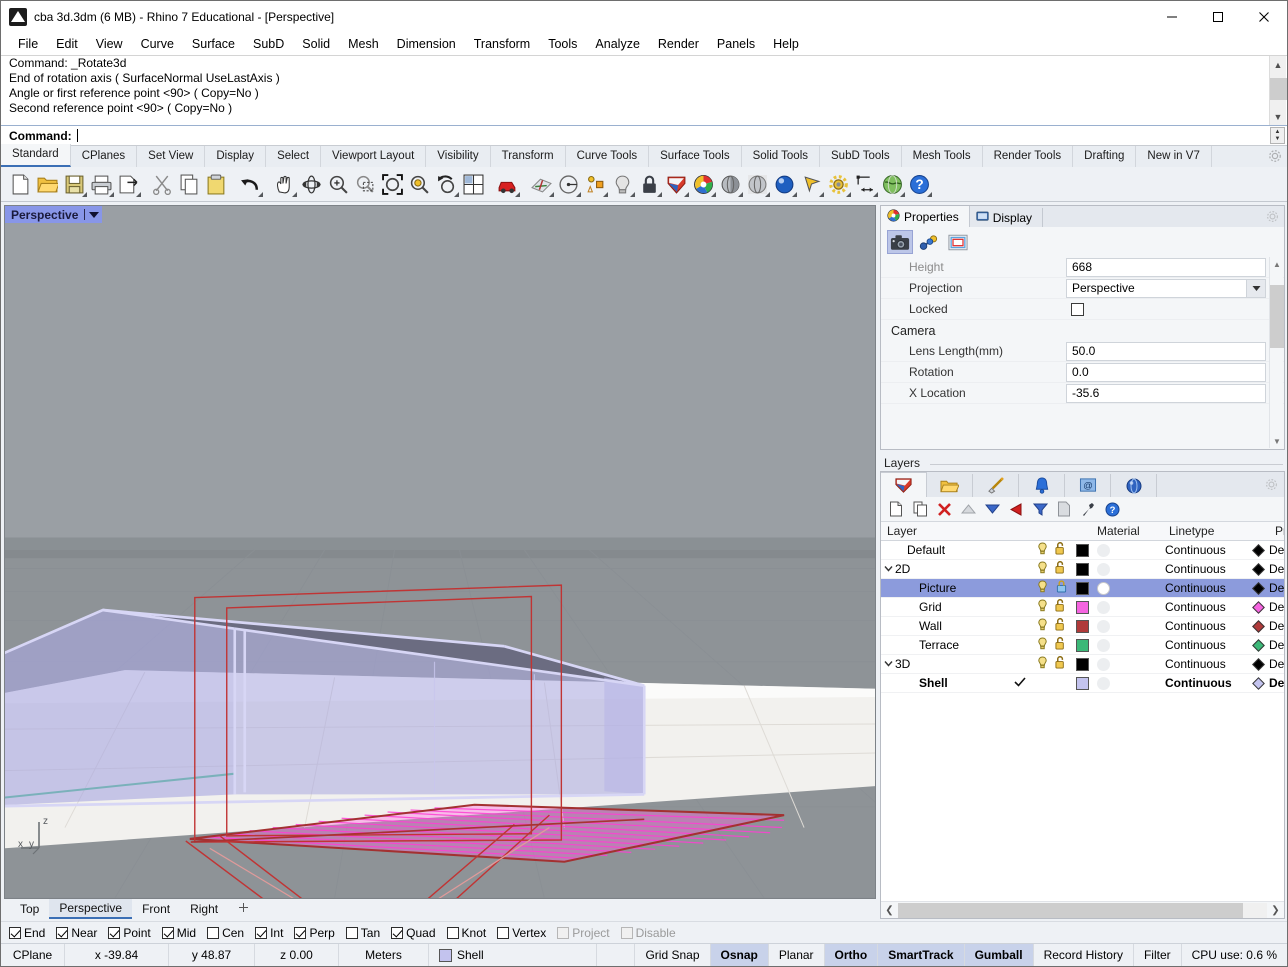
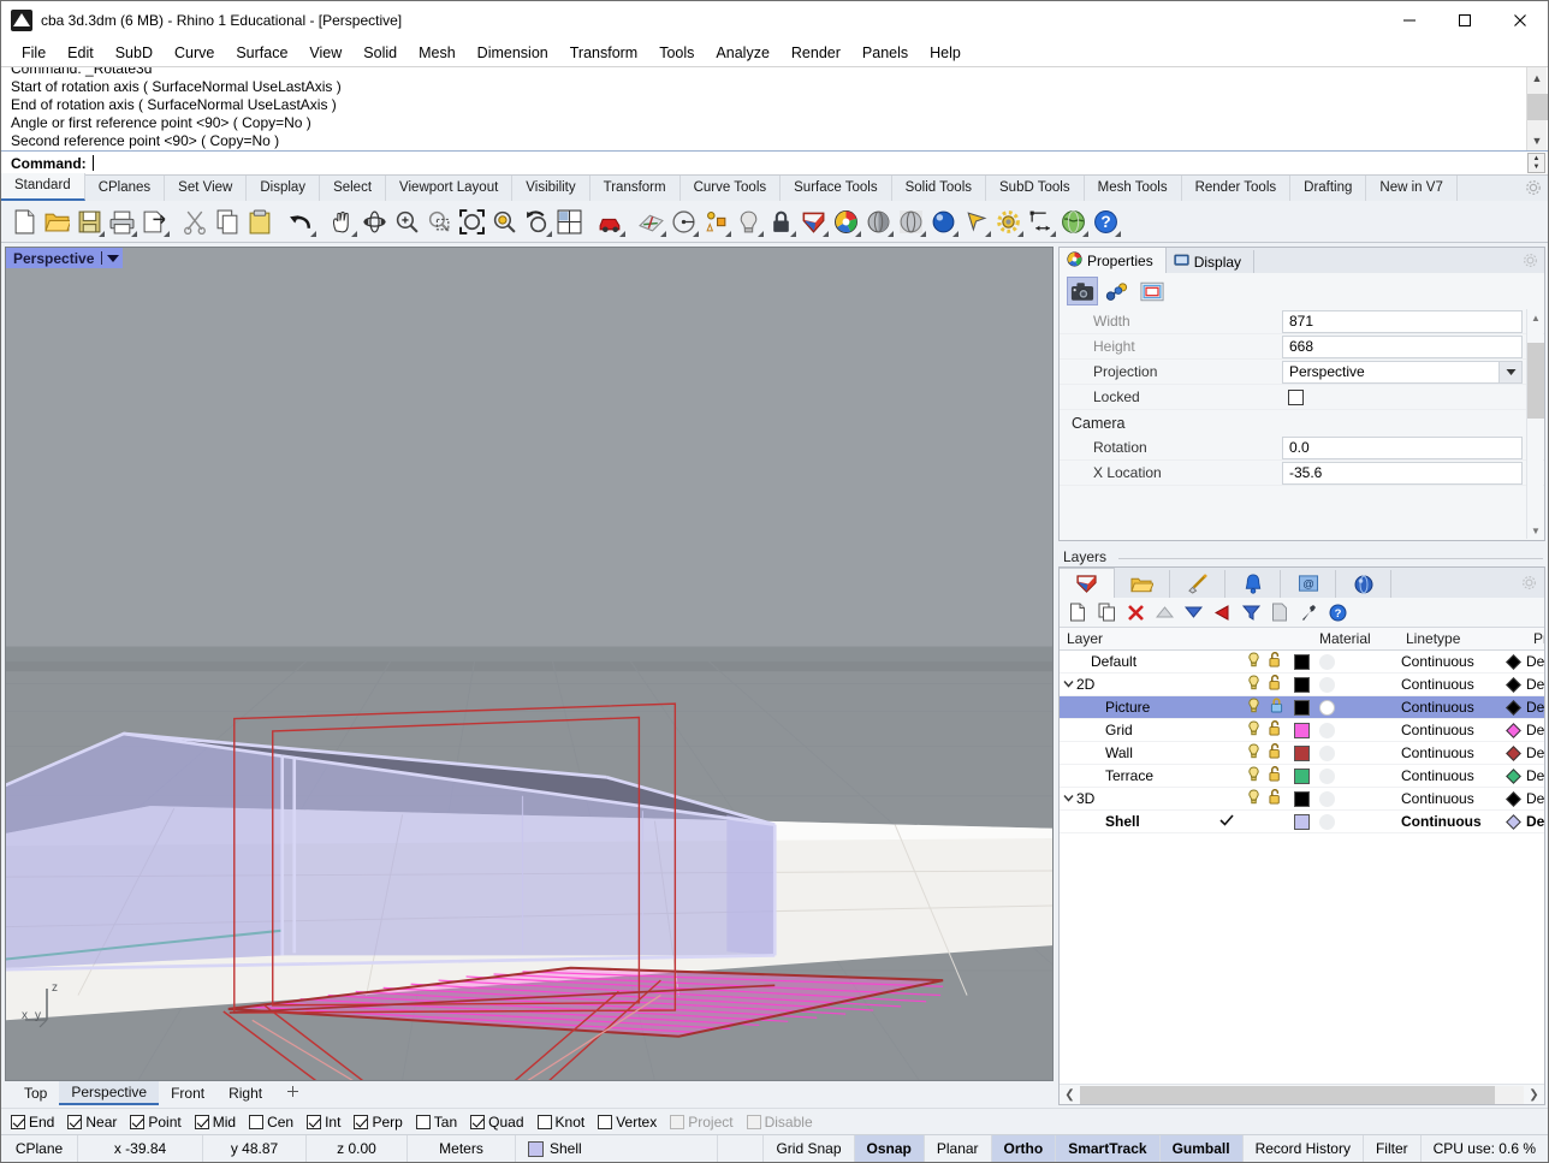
- cba 3d.3dm (6 MB) - Rhino 7 Educational - [Perspective]
+ cba 3d.3dm (6 MB) - Rhino 1 Educational - [Perspective]
  File
  Edit
- View
+ SubD
  Curve
  Surface
- SubD
+ View
  Solid
  Mesh
  Dimension
  Transform
  Tools
  Analyze
  Render
  Panels
  Help
  Command: _Rotate3d
+ Start of rotation axis ( SurfaceNormal UseLastAxis )
  End of rotation axis ( SurfaceNormal UseLastAxis )
  Angle or first reference point <90> ( Copy=No )
  Second reference point <90> ( Copy=No )
  ▲
  ▼
  Command:
  Standard
  CPlanes
  Set View
  Display
  Select
  Viewport Layout
  Visibility
  Transform
  Curve Tools
  Surface Tools
  Solid Tools
  SubD Tools
  Mesh Tools
  Render Tools
  Drafting
  New in V7
  ?
  Perspective
  z
  x
  y
  Top
  Perspective
  Front
  Right
  Properties
  Display
+ Width
+ 871
  Height
  668
  Projection
  Perspective
  Locked
  Camera
- Lens Length(mm)
- 50.0
  Rotation
  0.0
  X Location
  -35.6
  ▲
  ▼
  Layers
  @
  ?
  Layer
  Material
  Linetype
  Default
  Continuous
  2D
  Continuous
  Picture
  Continuous
  Grid
  Continuous
  Wall
  Continuous
  Terrace
  Continuous
  3D
  Continuous
  Shell
  Continuous
  ❮
  ❯
  End
  Near
  Point
  Mid
  Cen
  Int
  Perp
  Tan
  Quad
  Knot
  Vertex
  Project
  Disable
  CPlane
  x -39.84
  y 48.87
  z 0.00
  Meters
  Shell
  Grid Snap
  Osnap
  Planar
  Ortho
  SmartTrack
  Gumball
  Record History
  Filter
  CPU use: 0.6 %
